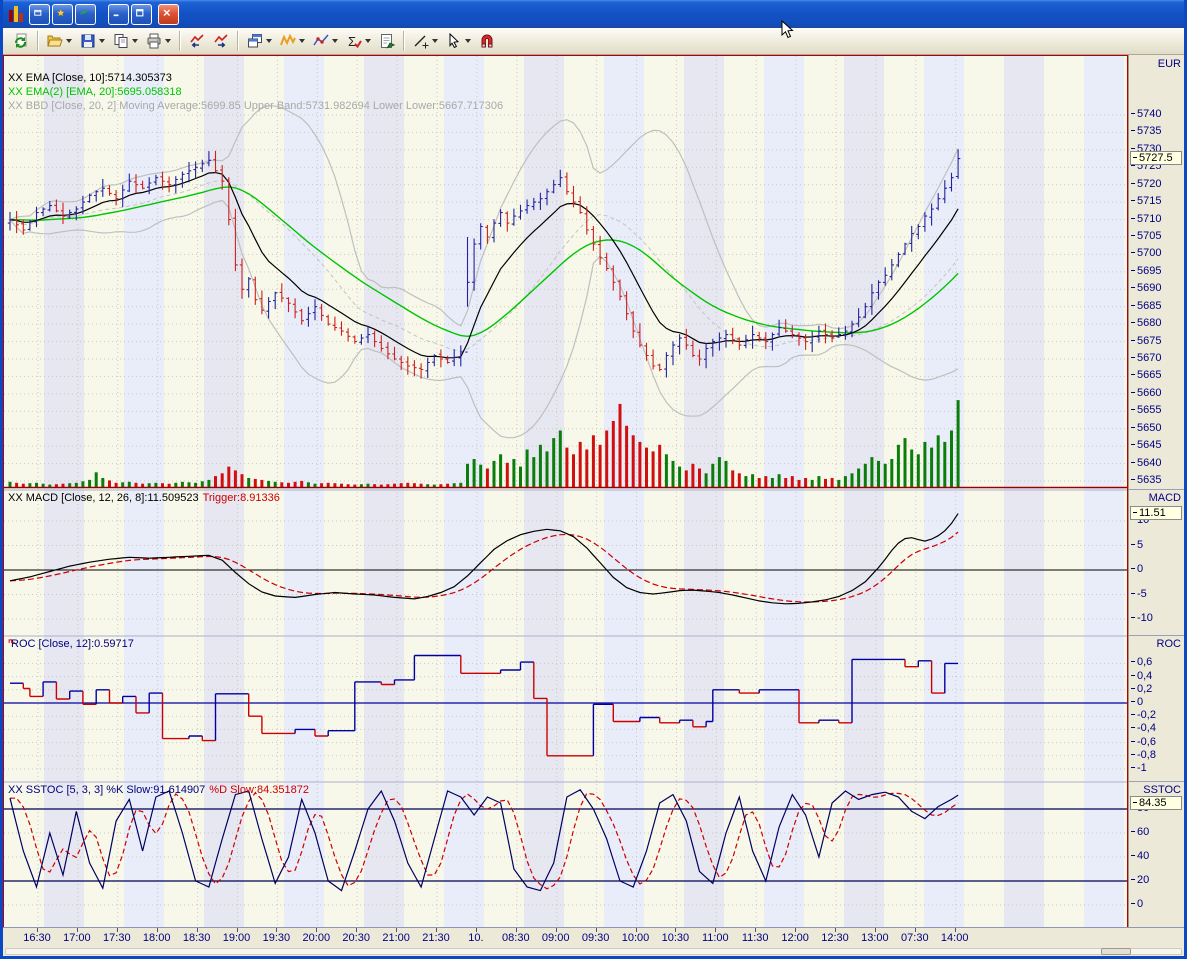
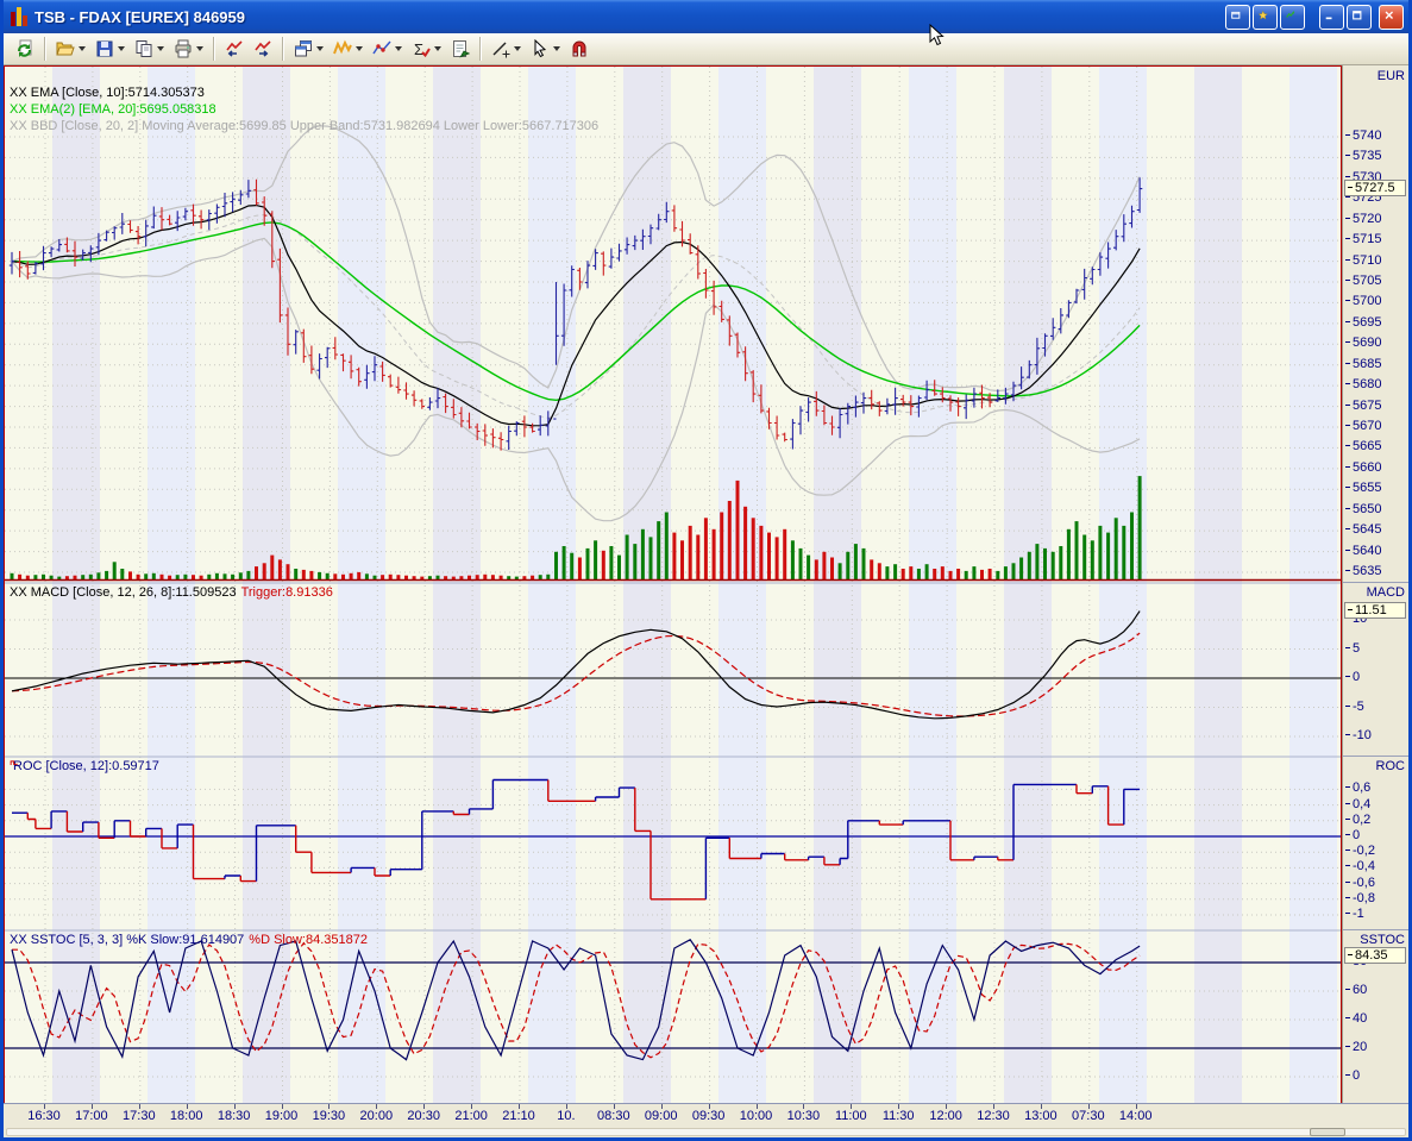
+ TSB - FDAX [EUREX] 846959
  Σ
  XX EMA [Close, 10]:5714.305373
  XX EMA(2) [EMA, 20]:5695.058318
  XX BBD [Close, 20, 2] Moving Average:5699.85 Upper Band:5731.982694 Lower Lower:5667.717306
  XX MACD [Close, 12, 26, 8]:11.509523 Trigger:8.91336
  ROC [Close, 12]:0.59717
  XX SSTOC [5, 3, 3] %K Slow:91.614907 %D Slow:84.351872
  EUR
  5740
  5735
  5730
  5725
  5720
  5715
  5710
  5705
  5700
  5695
  5690
  5685
  5680
  5675
  5670
  5665
  5660
  5655
  5650
  5645
  5640
  5635
  5727.5
  MACD
  10
  5
  0
  -5
  -10
  11.51
  ROC
  0,6
  0,4
  0,2
  0
  -0,2
  -0,4
  -0,6
  -0,8
  -1
  SSTOC
  60
  40
  20
  0
  84.35
  16:30
  17:00
  17:30
  18:00
  18:30
  19:00
  19:30
  20:00
  20:30
  21:00
- 21:30
+ 21:10
  10.
  08:30
  09:00
  09:30
  10:00
  10:30
  11:00
  11:30
  12:00
  12:30
  13:00
  07:30
  14:00
